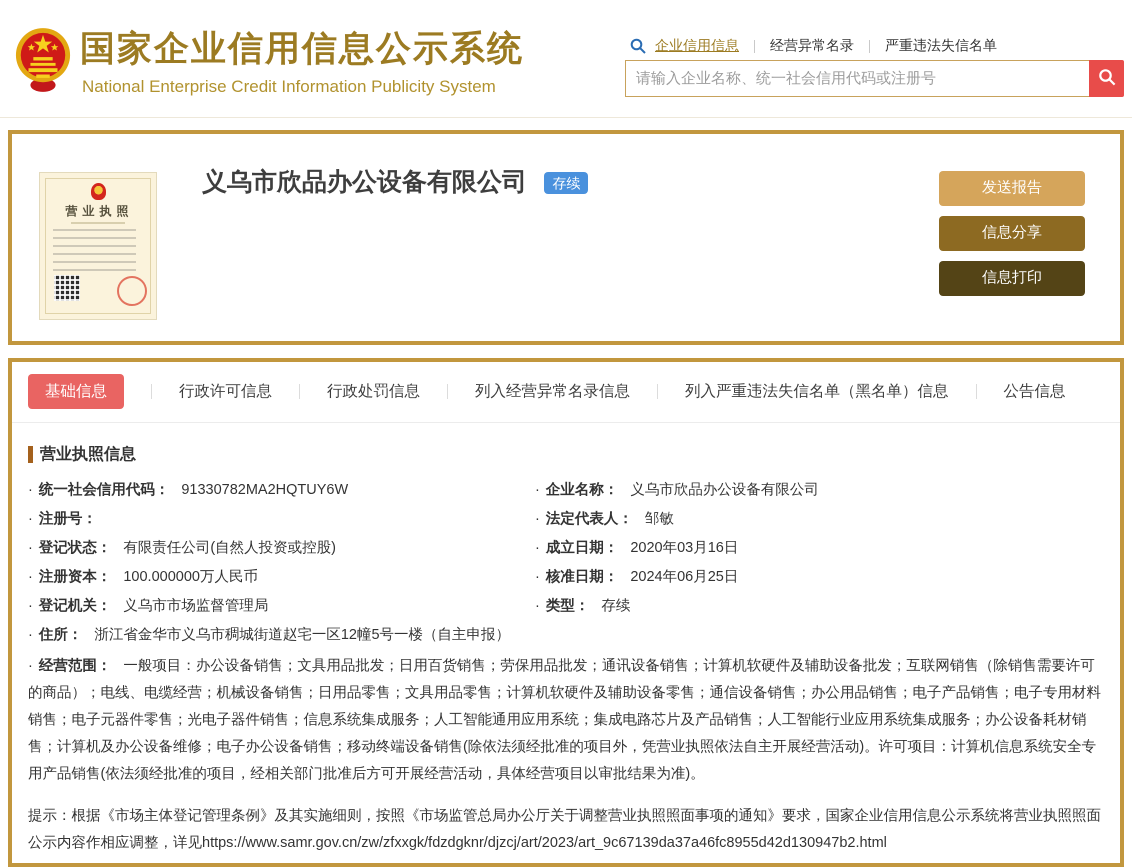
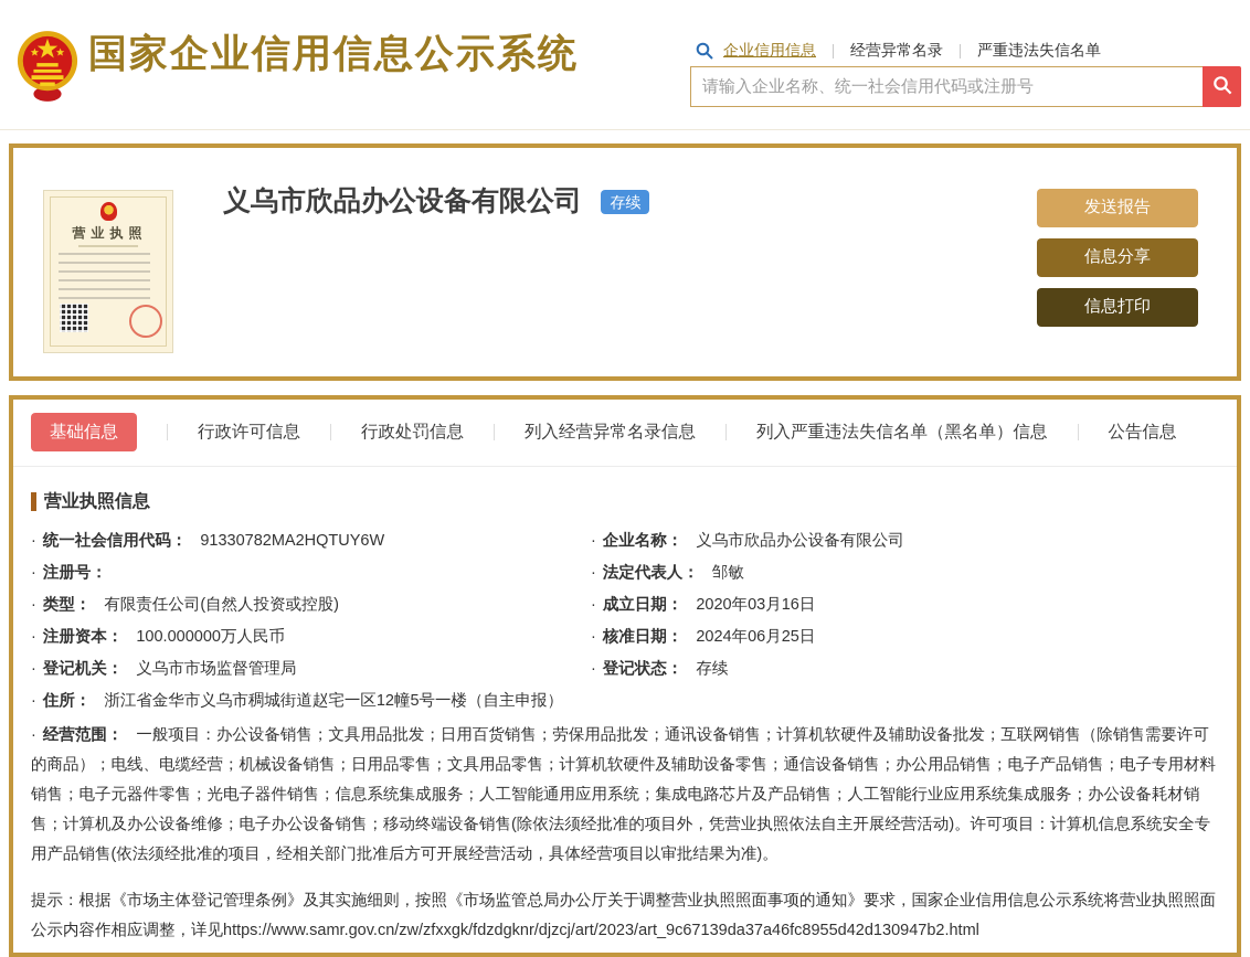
  国家企业信用信息公示系统
- National Enterprise Credit Information Publicity System
  企业信用信息
  经营异常名录
  严重违法失信名单
  请输入企业名称、统一社会信用代码或注册号
  营业执照
  义乌市欣品办公设备有限公司 存续
  发送报告 信息分享 信息打印
  基础信息
  行政许可信息
  行政处罚信息
  列入经营异常名录信息
  列入严重违法失信名单（黑名单）信息
  公告信息
  营业执照信息
  · 统一社会信用代码： 91330782MA2HQTUY6W
  · 企业名称： 义乌市欣品办公设备有限公司
  · 注册号：
  · 法定代表人： 邹敏
- · 登记状态： 有限责任公司(自然人投资或控股)
+ · 类型： 有限责任公司(自然人投资或控股)
  · 成立日期： 2020年03月16日
  · 注册资本： 100.000000万人民币
  · 核准日期： 2024年06月25日
  · 登记机关： 义乌市市场监督管理局
- · 类型： 存续
+ · 登记状态： 存续
  · 住所： 浙江省金华市义乌市稠城街道赵宅一区12幢5号一楼（自主申报）
  · 经营范围： 一般项目：办公设备销售；文具用品批发；日用百货销售；劳保用品批发；通讯设备销售；计算机软硬件及辅助设备批发；互联网销售（除销售需要许可的商品）；电线、电缆经营；机械设备销售；日用品零售；文具用品零售；计算机软硬件及辅助设备零售；通信设备销售；办公用品销售；电子产品销售；电子专用材料销售；电子元器件零售；光电子器件销售；信息系统集成服务；人工智能通用应用系统；集成电路芯片及产品销售；人工智能行业应用系统集成服务；办公设备耗材销售；计算机及办公设备维修；电子办公设备销售；移动终端设备销售(除依法须经批准的项目外，凭营业执照依法自主开展经营活动)。许可项目：计算机信息系统安全专用产品销售(依法须经批准的项目，经相关部门批准后方可开展经营活动，具体经营项目以审批结果为准)。
  提示：根据《市场主体登记管理条例》及其实施细则，按照《市场监管总局办公厅关于调整营业执照照面事项的通知》要求，国家企业信用信息公示系统将营业执照照面公示内容作相应调整，详见https://www.samr.gov.cn/zw/zfxxgk/fdzdgknr/djzcj/art/2023/art_9c67139da37a46fc8955d42d130947b2.html
